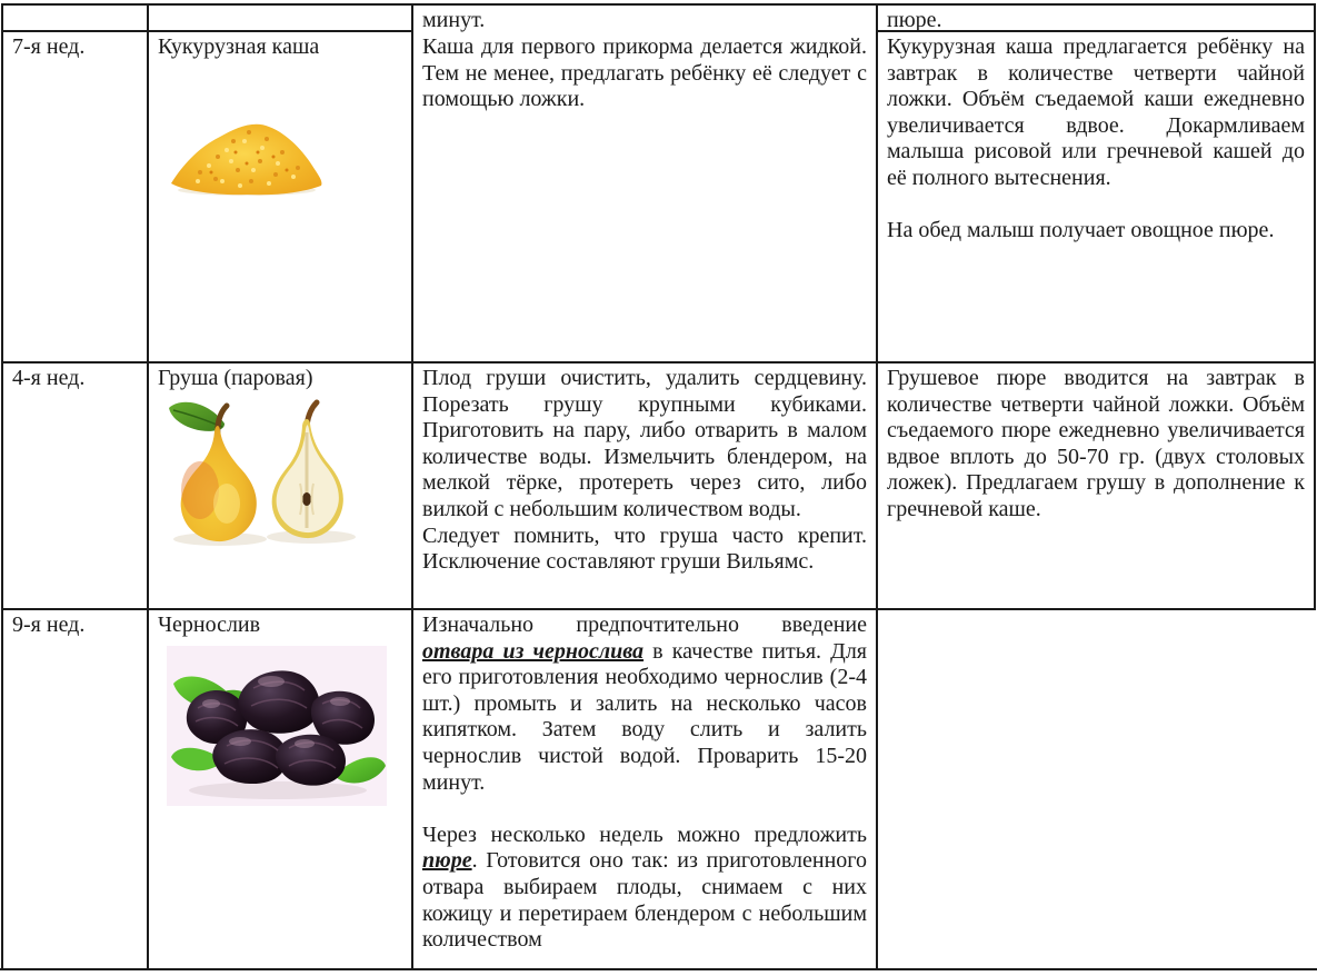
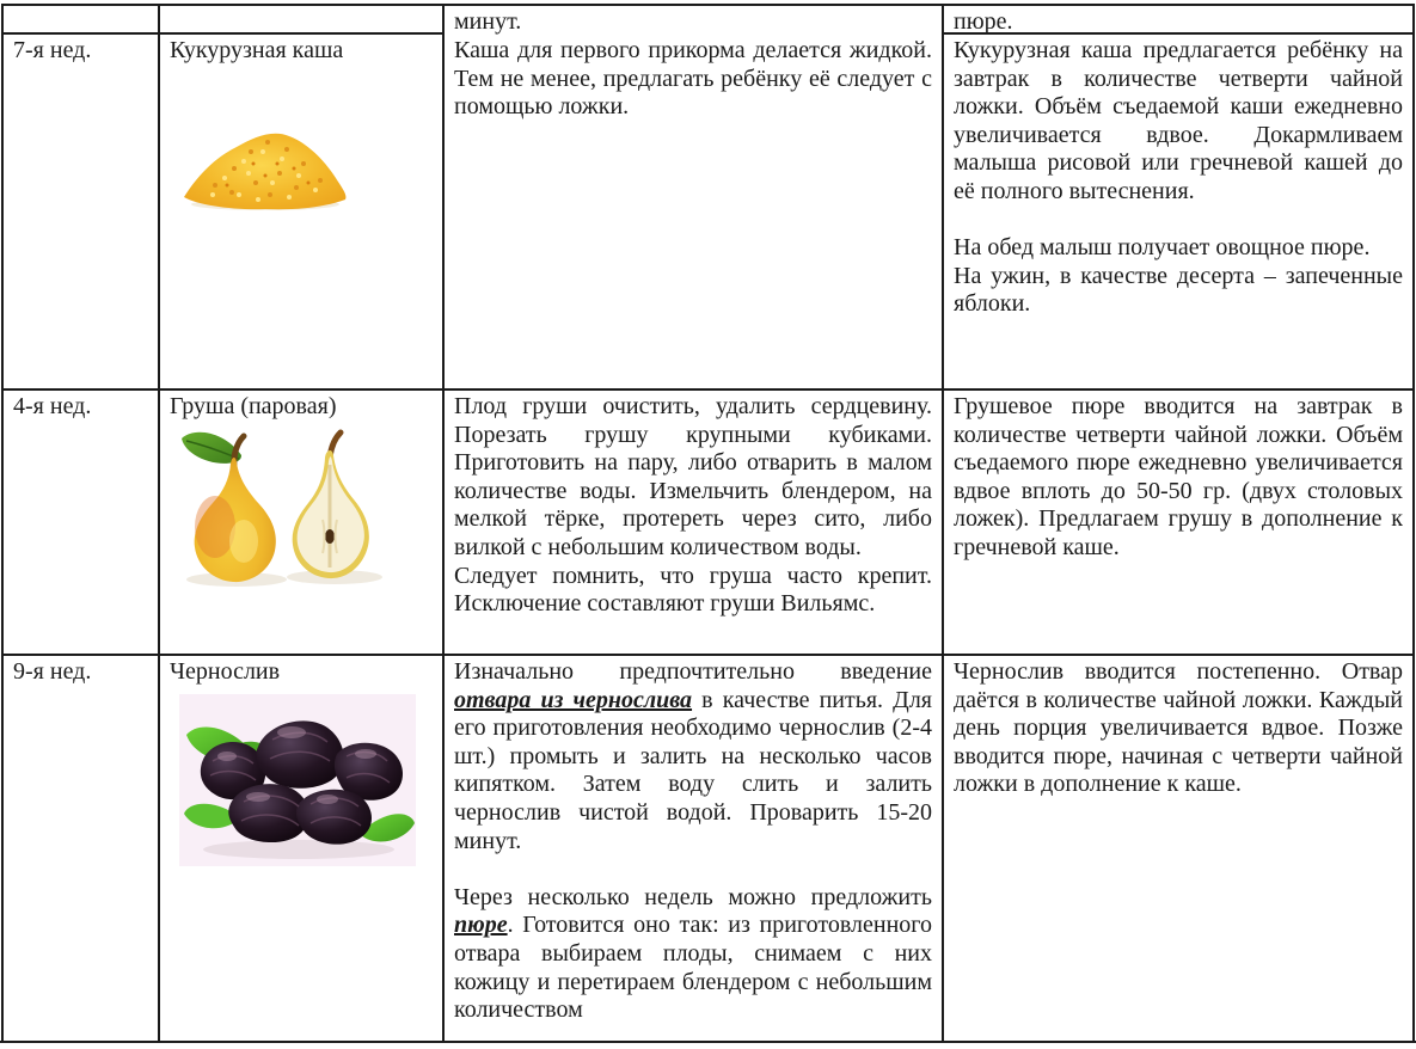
  минут.
  пюре.
  7-я нед.
  Кукурузная каша
  Каша для первого прикорма делается жидкой. Тем не менее, предлагать ребёнку её следует с помощью ложки.
  Кукурузная каша предлагается ребёнку на завтрак в количестве четверти чайной ложки. Объём съедаемой каши ежедневно увеличивается вдвое. Докармливаем малыша рисовой или гречневой кашей до её полного вытеснения.
  На обед малыш получает овощное пюре.
+ На ужин, в качестве десерта – запеченные яблоки.
  4-я нед.
  Груша (паровая)
  Плод груши очистить, удалить сердцевину. Порезать грушу крупными кубиками. Приготовить на пару, либо отварить в малом количестве воды. Измельчить блендером, на мелкой тёрке, протереть через сито, либо вилкой с небольшим количеством воды.
  Следует помнить, что груша часто крепит. Исключение составляют груши Вильямс.
- Грушевое пюре вводится на завтрак в количестве четверти чайной ложки. Объём съедаемого пюре ежедневно увеличивается вдвое вплоть до 50-70 гр. (двух столовых ложек). Предлагаем грушу в дополнение к гречневой каше.
+ Грушевое пюре вводится на завтрак в количестве четверти чайной ложки. Объём съедаемого пюре ежедневно увеличивается вдвое вплоть до 50-50 гр. (двух столовых ложек). Предлагаем грушу в дополнение к гречневой каше.
  9-я нед.
  Чернослив
  Изначально предпочтительно введение отвара из чернослива в качестве питья. Для его приготовления необходимо чернослив (2-4 шт.) промыть и залить на несколько часов кипятком. Затем воду слить и залить чернослив чистой водой. Проварить 15-20 минут.
  Через несколько недель можно предложить пюре. Готовится оно так: из приготовленного отвара выбираем плоды, снимаем с них кожицу и перетираем блендером с небольшим количеством
+ Чернослив вводится постепенно. Отвар даётся в количестве чайной ложки. Каждый день порция увеличивается вдвое. Позже вводится пюре, начиная с четверти чайной ложки в дополнение к каше.
